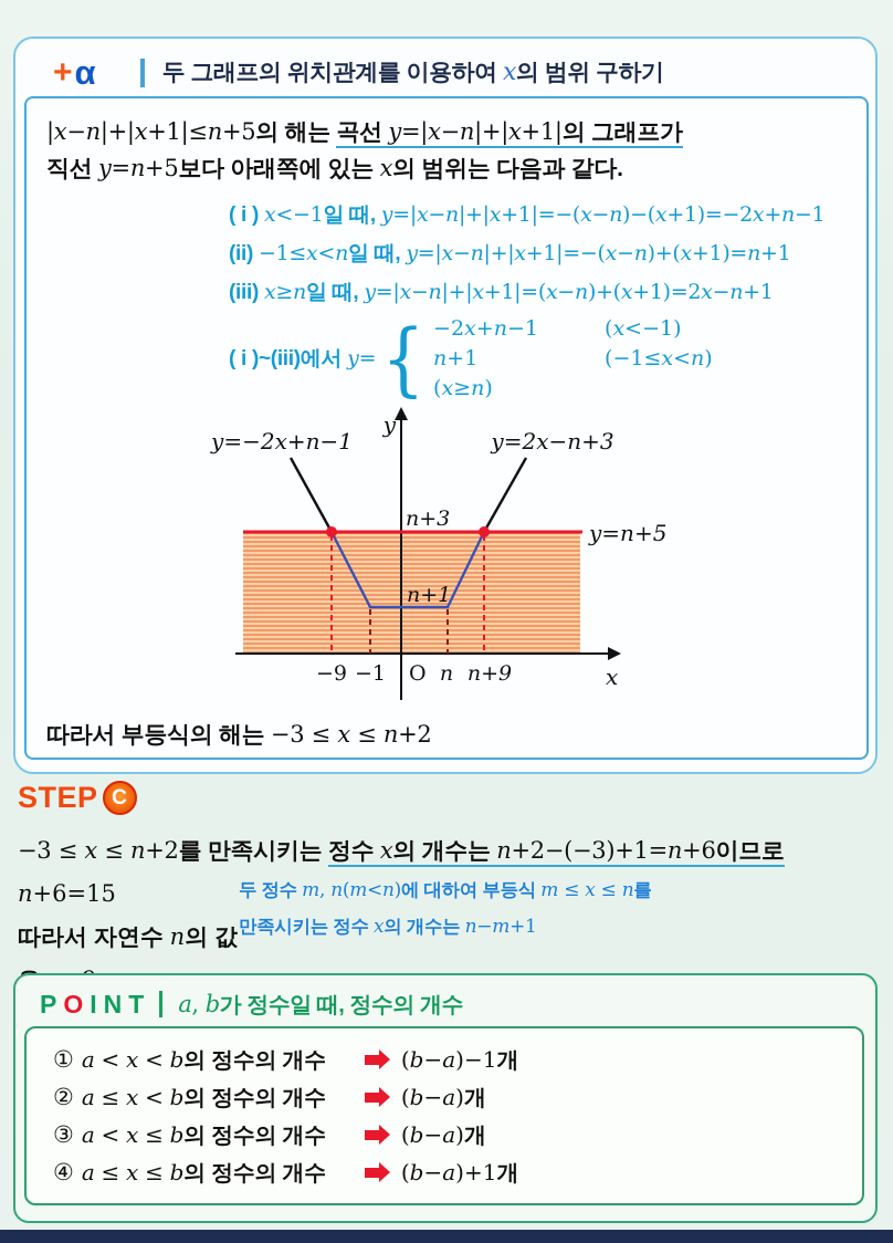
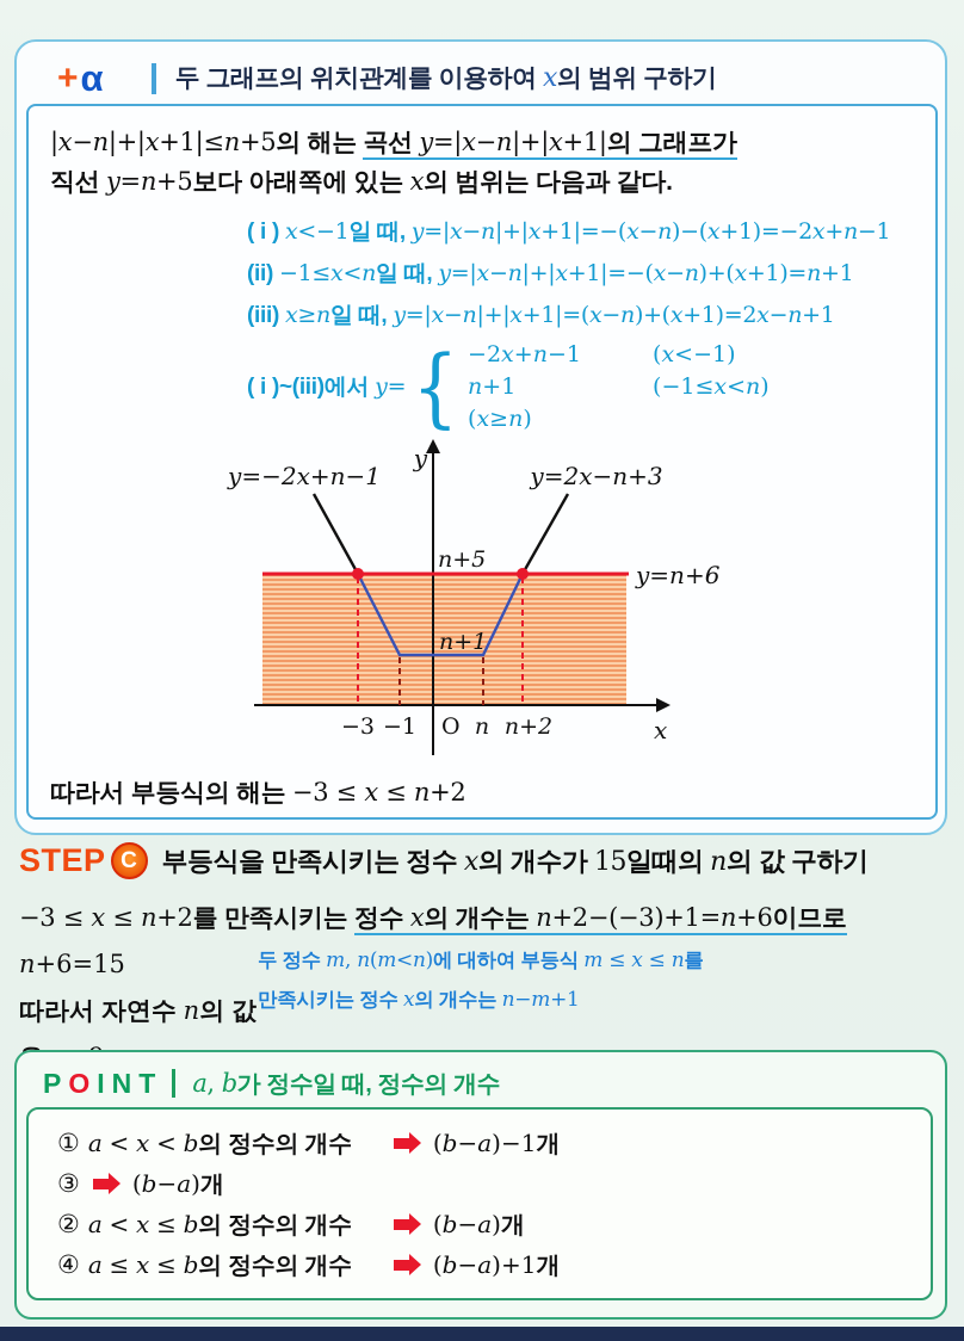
  +
  α
  두 그래프의 위치관계를 이용하여 x의 범위 구하기
  |x−n|+|x+1|≤n+5의 해는 곡선 y=|x−n|+|x+1|의 그래프가
  직선 y=n+5보다 아래쪽에 있는 x의 범위는 다음과 같다.
  ( i ) x<−1일 때, y=|x−n|+|x+1|=−(x−n)−(x+1)=−2x+n−1
  (ii) −1≤x<n일 때, y=|x−n|+|x+1|=−(x−n)+(x+1)=n+1
  (iii) x≥n일 때, y=|x−n|+|x+1|=(x−n)+(x+1)=2x−n+1
  ( i )~(iii)에서 y=
  {
  −2x+n−1
  (x<−1)
  n+1
  (−1≤x<n)
  (x≥n)
  y=−2x+n−1
  y=2x−n+3
- y=n+5
+ y=n+6
- n+3
+ n+5
  n+1
  O
- −9
+ −3
  −1
  n
- n+9
+ n+2
  x
  y
  따라서 부등식의 해는 −3 ≤ x ≤ n+2
  STEP
  C
+ 부등식을 만족시키는 정수 x의 개수가 15일때의 n의 값 구하기
  −3 ≤ x ≤ n+2를 만족시키는 정수 x의 개수는 n+2−(−3)+1=n+6이므로
  n+6=15
  두 정수 m, n(m<n)에 대하여 부등식 m ≤ x ≤ n를
  만족시키는 정수 x의 개수는 n−m+1
  P
  O
  I
  N
  T
  a, b가 정수일 때, 정수의 개수
  ①
  a < x < b의 정수의 개수
  (b−a)−1개
- ②
+ ③
- a ≤ x < b의 정수의 개수
  (b−a)개
- ③
+ ②
  a < x ≤ b의 정수의 개수
  (b−a)개
  ④
  a ≤ x ≤ b의 정수의 개수
  (b−a)+1개
